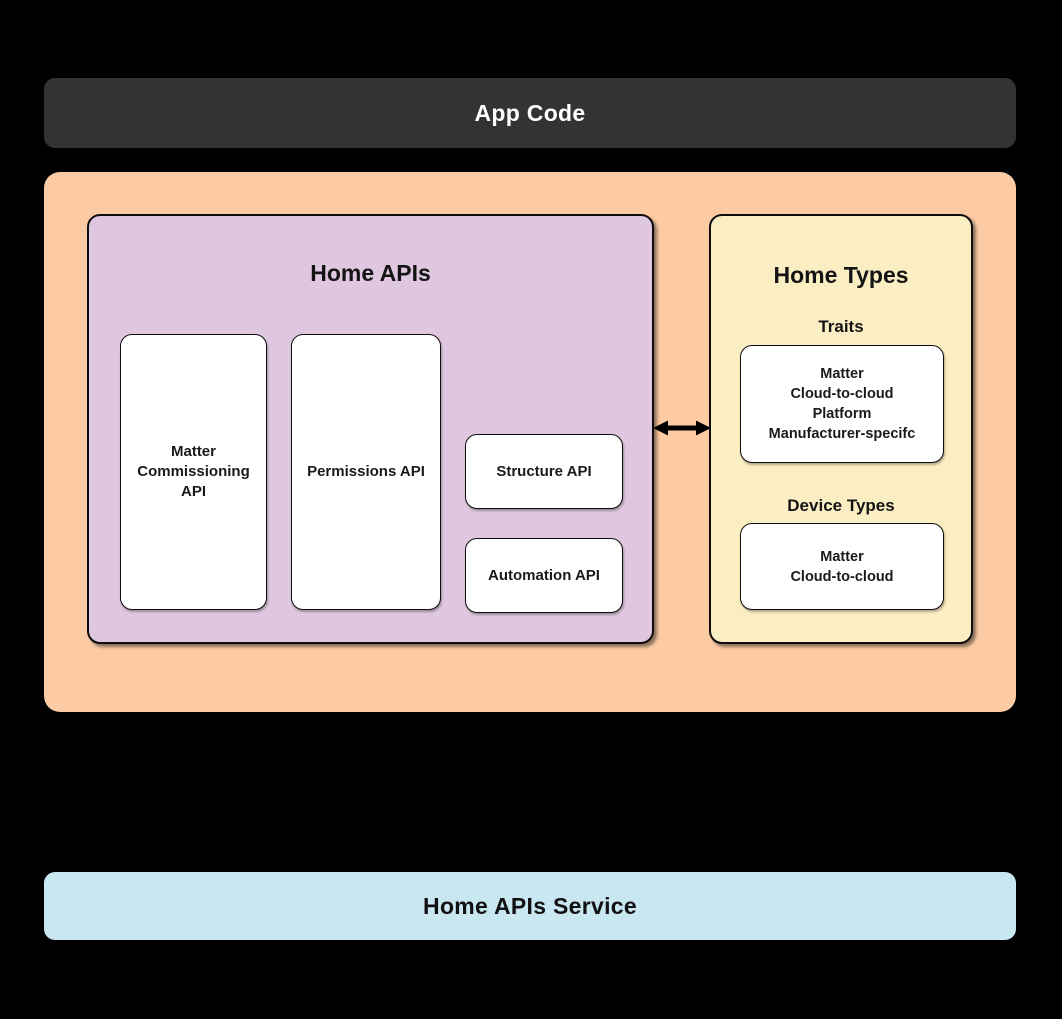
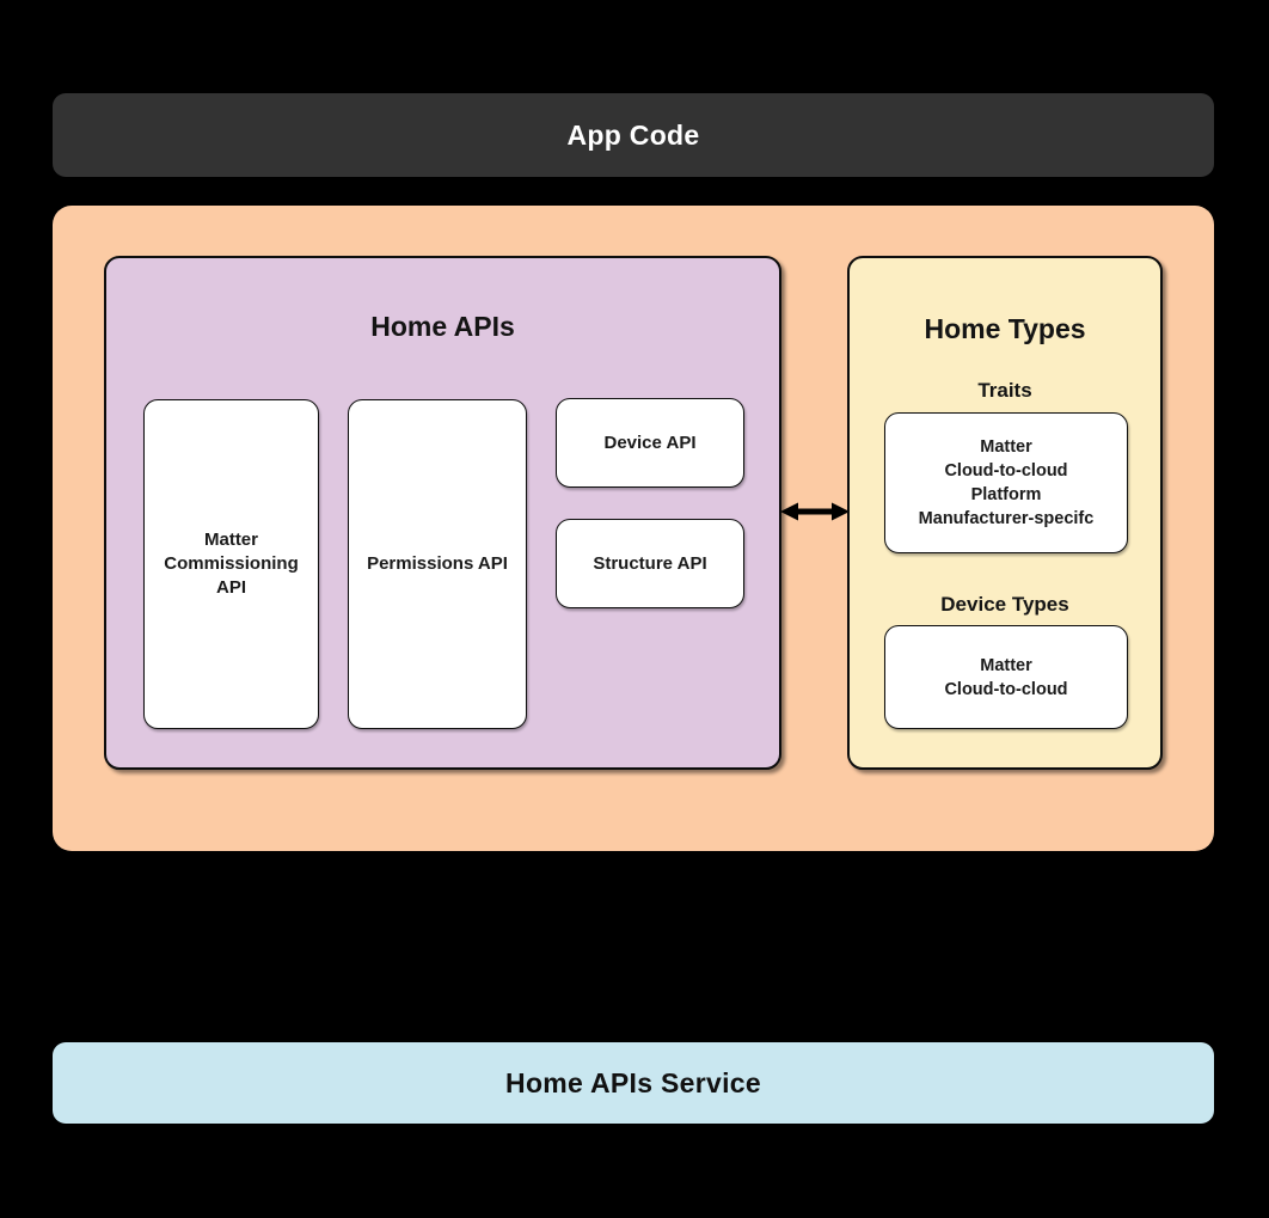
  App Code
  Home APIs
  Matter
  Commissioning
  API
  Permissions API
+ Device API
  Structure API
- Automation API
  Home Types
  Traits
  Matter
  Cloud-to-cloud
  Platform
  Manufacturer-specifc
  Device Types
  Matter
  Cloud-to-cloud
  Home APIs Service
